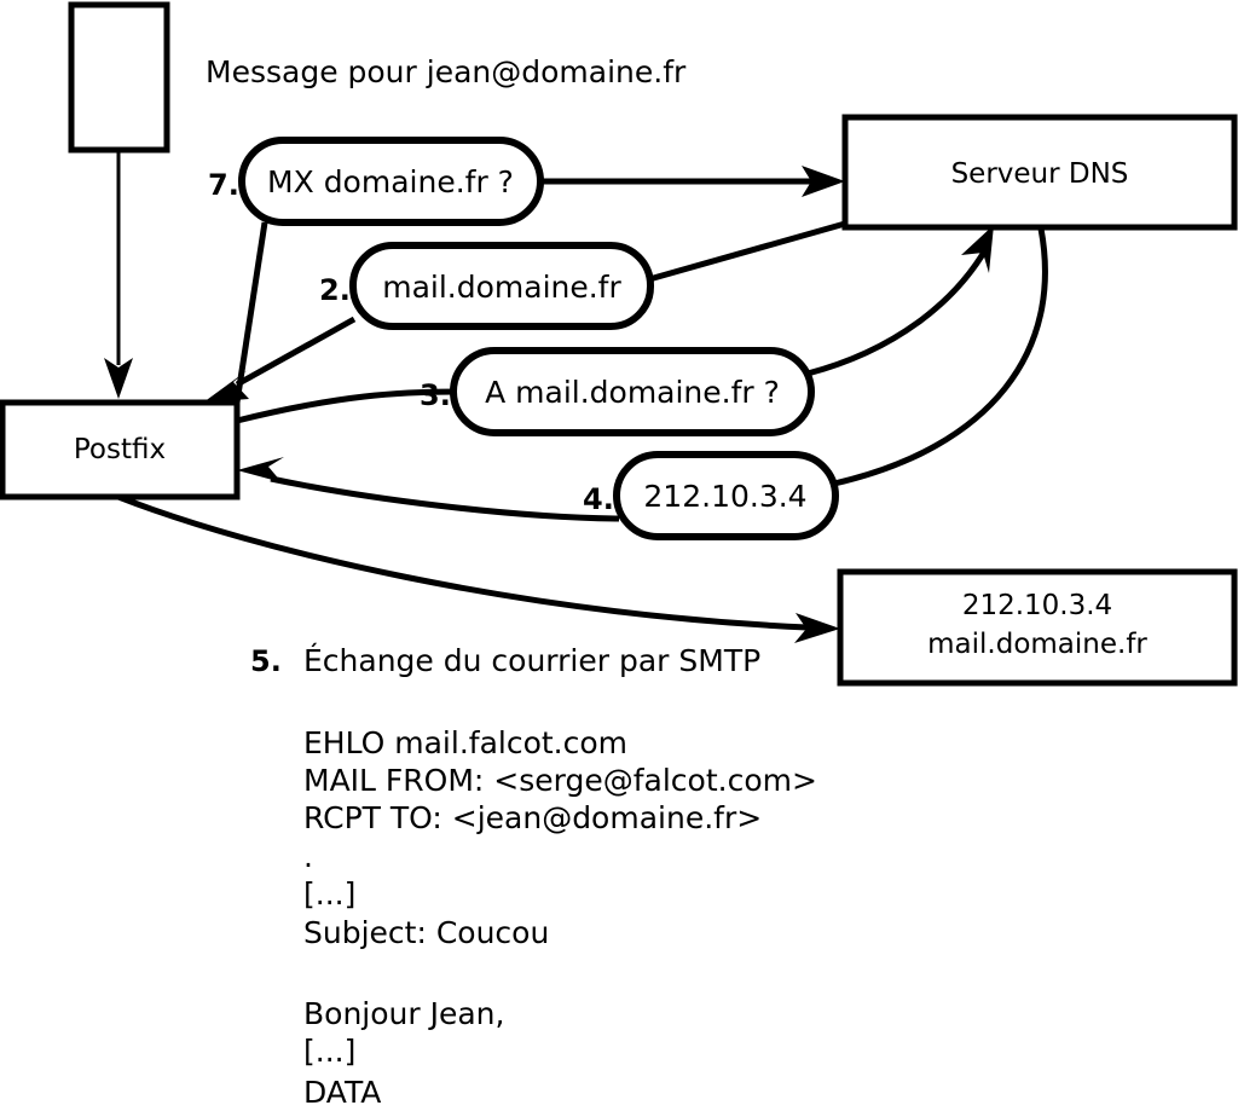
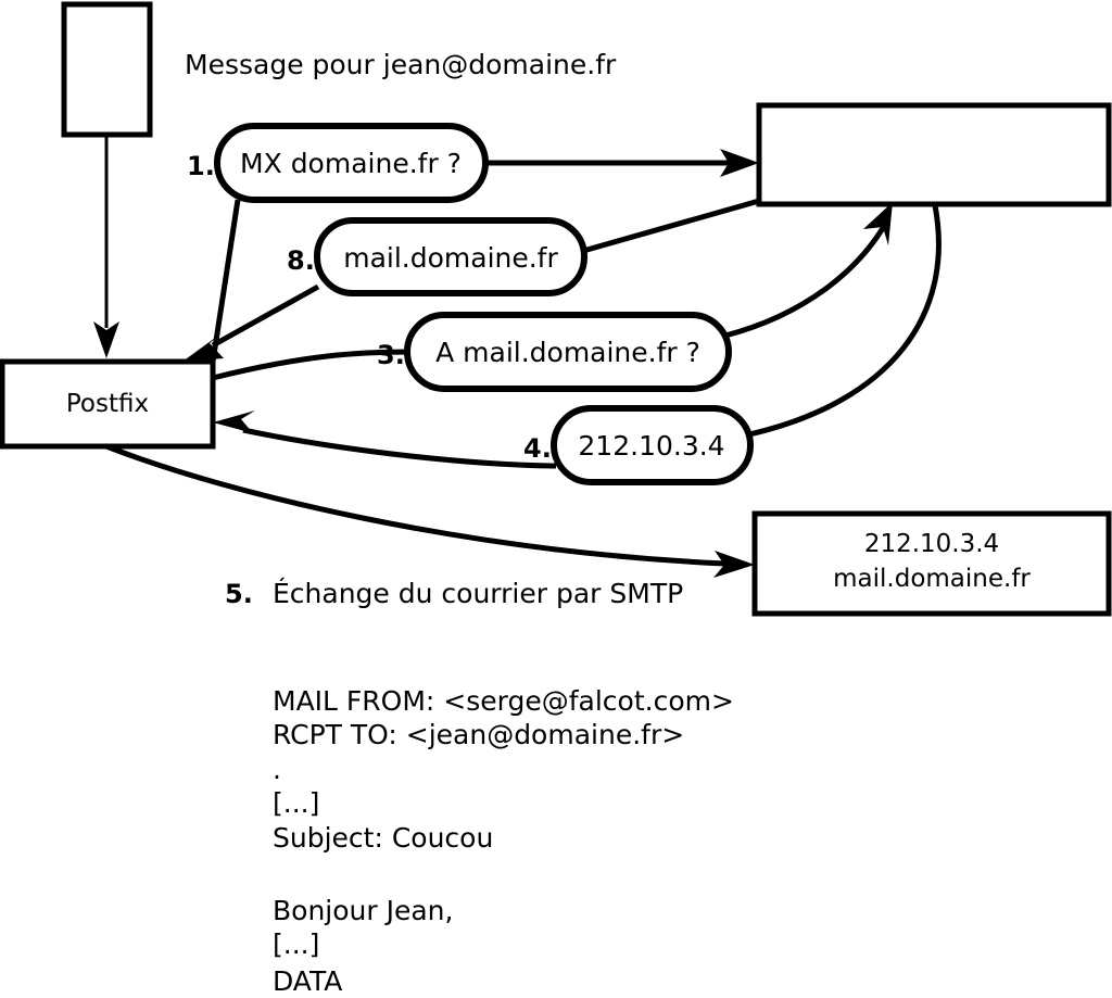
  Message pour jean@domaine.fr
  Postfix
- Serveur DNS
  212.10.3.4
  mail.domaine.fr
  MX domaine.fr ?
- 7.
+ 1.
  mail.domaine.fr
- 2.
+ 8.
  A mail.domaine.fr ?
  3.
  212.10.3.4
  4.
  5.
  Échange du courrier par SMTP
- EHLO mail.falcot.com
  MAIL FROM: <serge@falcot.com>
  RCPT TO: <jean@domaine.fr>
  .
  [...]
  Subject: Coucou
  Bonjour Jean,
  [...]
  DATA
